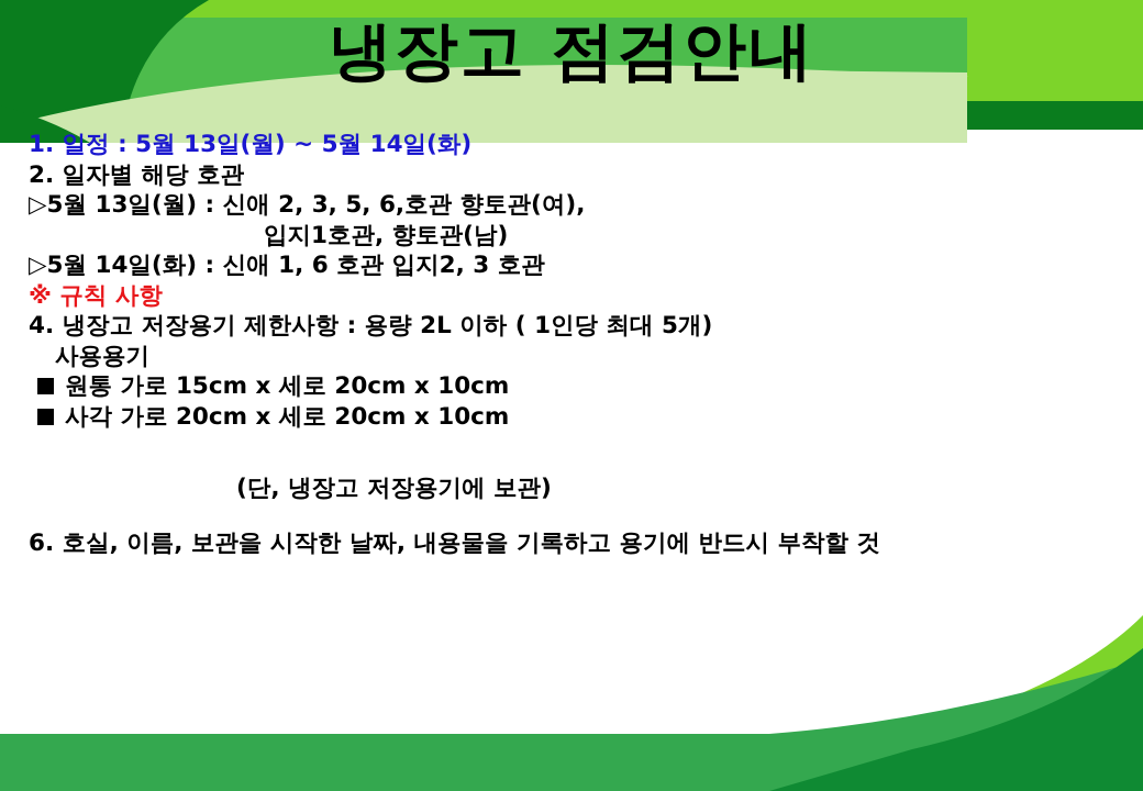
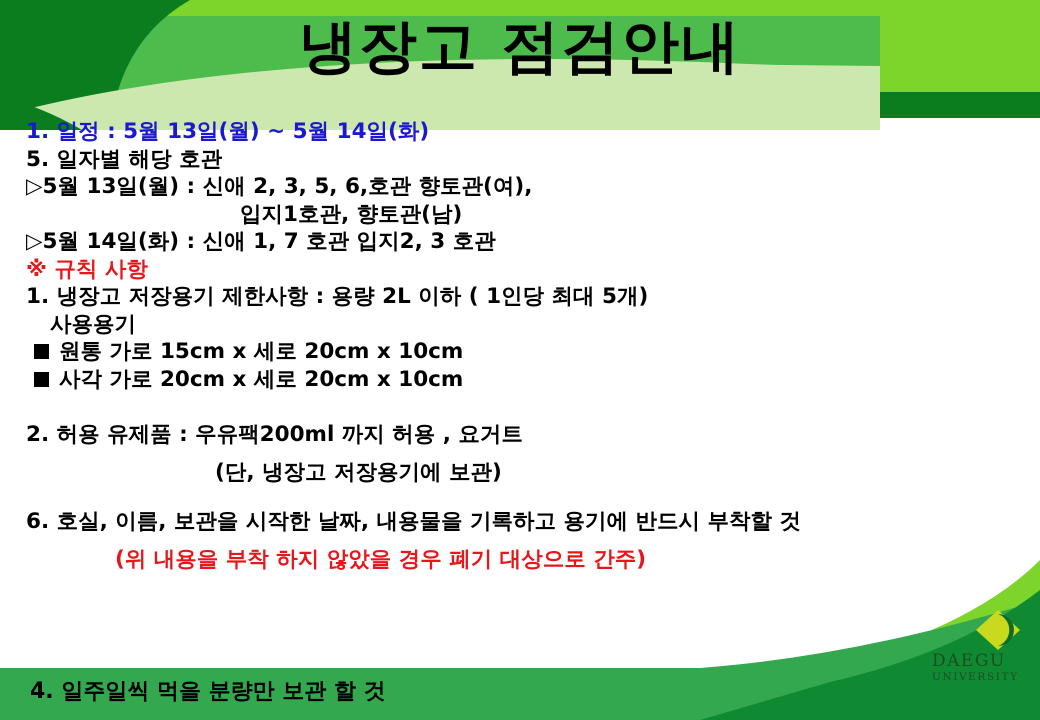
  냉장고 점검안내
  1. 일정 : 5월 13일(월) ~ 5월 14일(화)
- 2. 일자별 해당 호관
+ 5. 일자별 해당 호관
  ▷5월 13일(월) : 신애 2, 3, 5, 6,호관 향토관(여),
  입지1호관, 향토관(남)
- ▷5월 14일(화) : 신애 1, 6 호관 입지2, 3 호관
+ ▷5월 14일(화) : 신애 1, 7 호관 입지2, 3 호관
  ※ 규칙 사항
- 4. 냉장고 저장용기 제한사항 : 용량 2L 이하 ( 1인당 최대 5개)
+ 1. 냉장고 저장용기 제한사항 : 용량 2L 이하 ( 1인당 최대 5개)
  사용용기
  원통 가로 15cm x 세로 20cm x 10cm
  사각 가로 20cm x 세로 20cm x 10cm
+ 2. 허용 유제품 : 우유팩200ml 까지 허용 , 요거트
  (단, 냉장고 저장용기에 보관)
  6. 호실, 이름, 보관을 시작한 날짜, 내용물을 기록하고 용기에 반드시 부착할 것
+ (위 내용을 부착 하지 않았을 경우 폐기 대상으로 간주)
+ 4. 일주일씩 먹을 분량만 보관 할 것
+ DAEGU
+ UNIVERSITY
